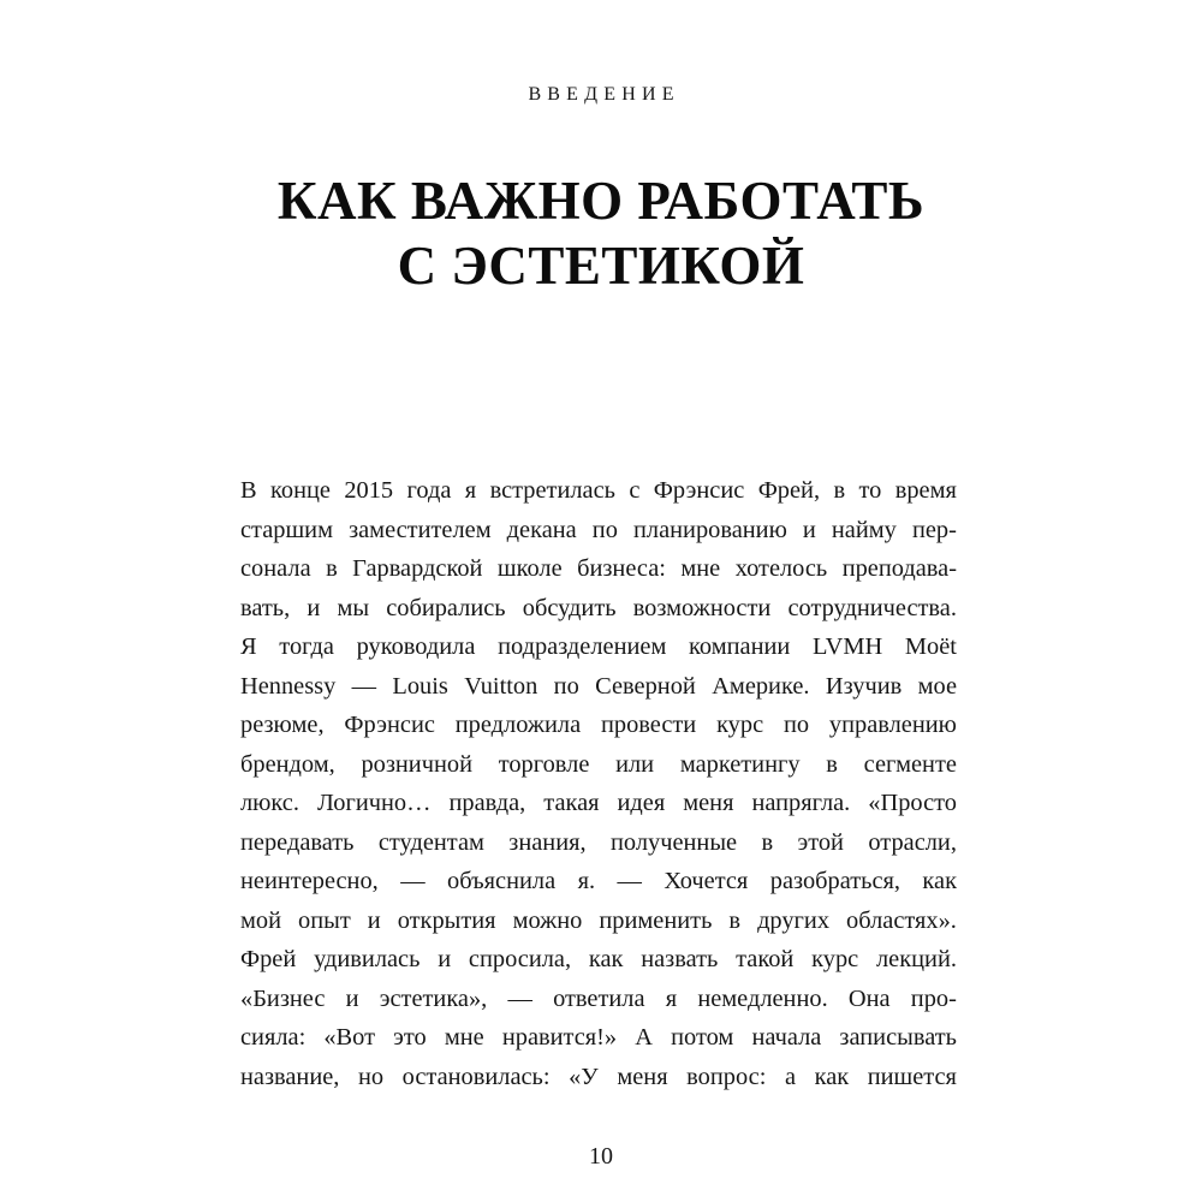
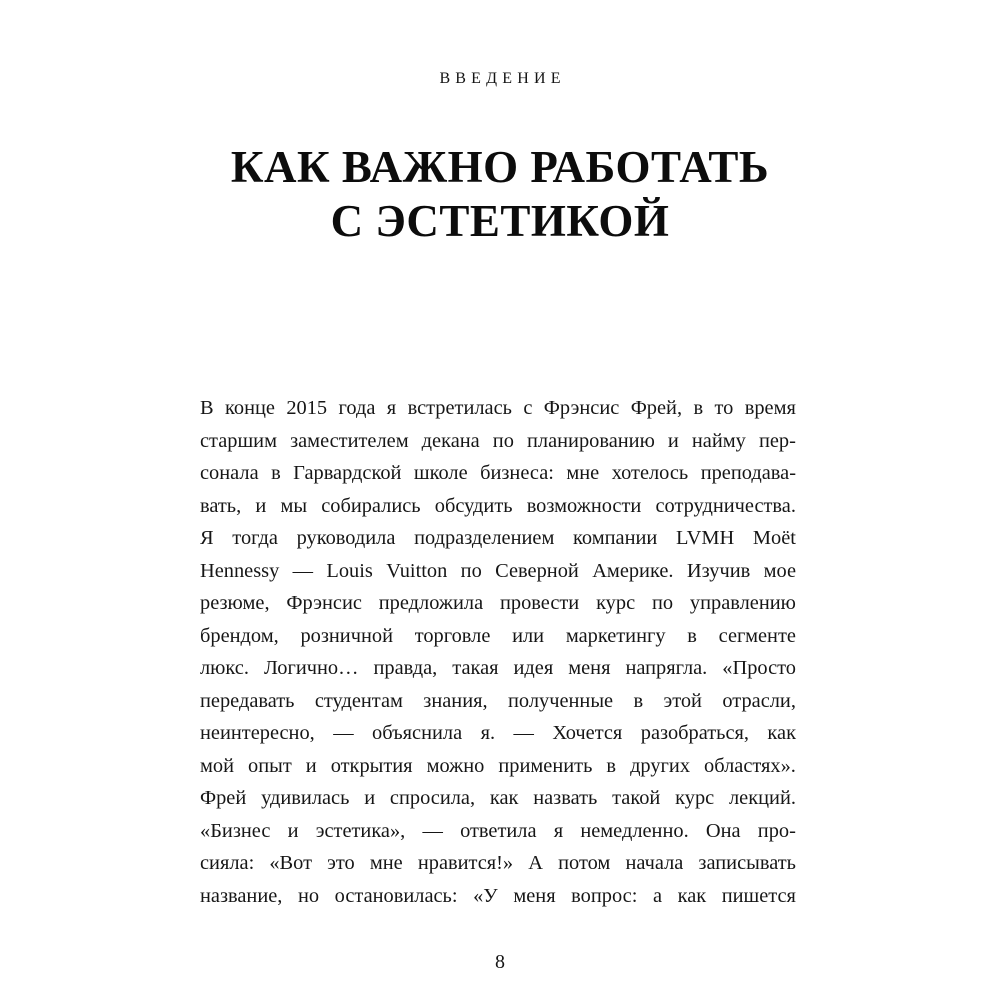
  ВВЕДЕНИЕ
  КАК ВАЖНО РАБОТАТЬ
  С ЭСТЕТИКОЙ
  В
  конце
  2015
  года
  я
  встретилась
  с
  Фрэнсис
  Фрей,
  в
  то
  время
  старшим
  заместителем
  декана
  по
  планированию
  и
  найму
  пер-
  сонала
  в
  Гарвардской
  школе
  бизнеса:
  мне
  хотелось
  преподава-
  вать,
  и
  мы
  собирались
  обсудить
  возможности
  сотрудничества.
  Я
  тогда
  руководила
  подразделением
  компании
  LVMH
  Moët
  Hennessy
  —
  Louis
  Vuitton
  по
  Северной
  Америке.
  Изучив
  мое
  резюме,
  Фрэнсис
  предложила
  провести
  курс
  по
  управлению
  брендом,
  розничной
  торговле
  или
  маркетингу
  в
  сегменте
  люкс.
  Логично…
  правда,
  такая
  идея
  меня
  напрягла.
  «Просто
  передавать
  студентам
  знания,
  полученные
  в
  этой
  отрасли,
  неинтересно,
  —
  объяснила
  я.
  —
  Хочется
  разобраться,
  как
  мой
  опыт
  и
  открытия
  можно
  применить
  в
  других
  областях».
  Фрей
  удивилась
  и
  спросила,
  как
  назвать
  такой
  курс
  лекций.
  «Бизнес
  и
  эстетика»,
  —
  ответила
  я
  немедленно.
  Она
  про-
  сияла:
  «Вот
  это
  мне
  нравится!»
  А
  потом
  начала
  записывать
  название,
  но
  остановилась:
  «У
  меня
  вопрос:
  а
  как
  пишется
- 10
+ 8
